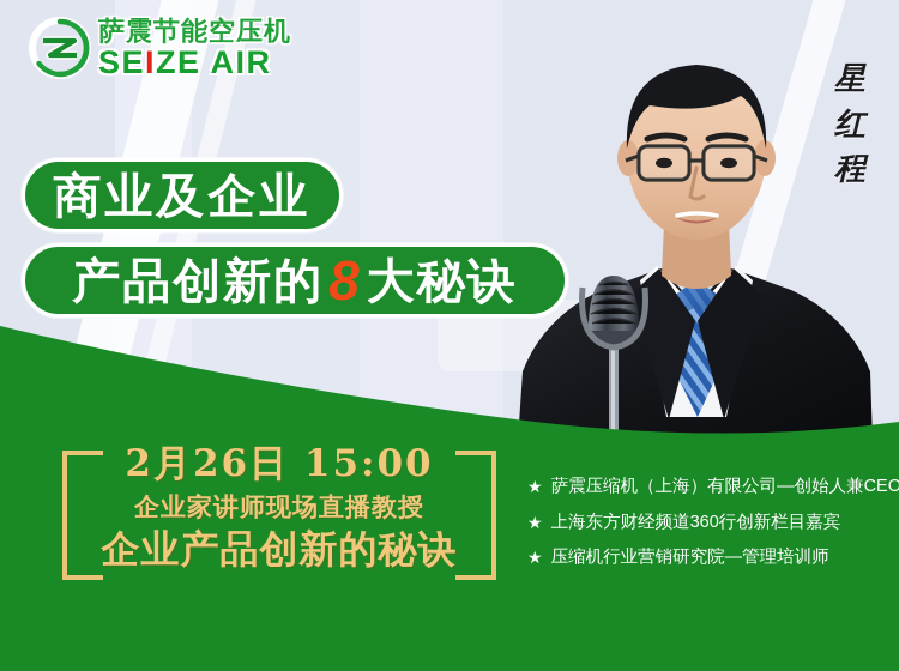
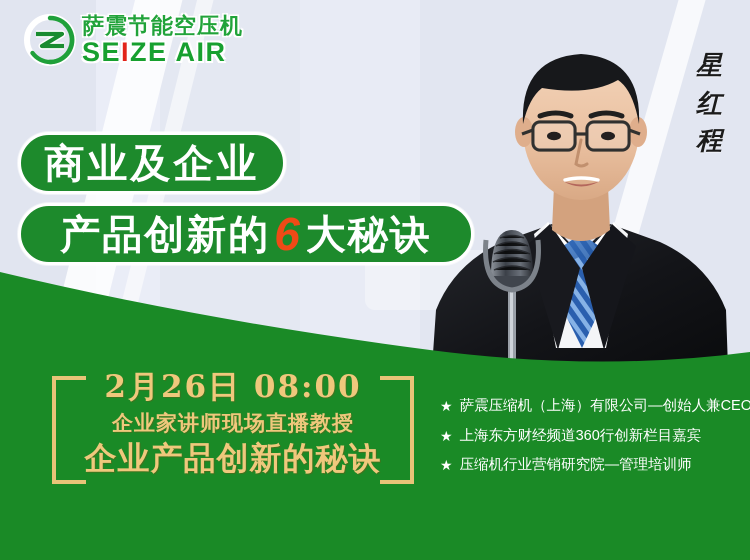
  萨震节能空压机
  SEIZE AIR
  商业及企业
  产品创新的
- 8
+ 6
  大秘诀
  星
  红
  程
- 2月26日 15:00
+ 2月26日 08:00
  企业家讲师现场直播教授
  企业产品创新的秘诀
  ★
  萨震压缩机（上海）有限公司—创始人兼CEO
  ★
  上海东方财经频道360行创新栏目嘉宾
  ★
  压缩机行业营销研究院—管理培训师
